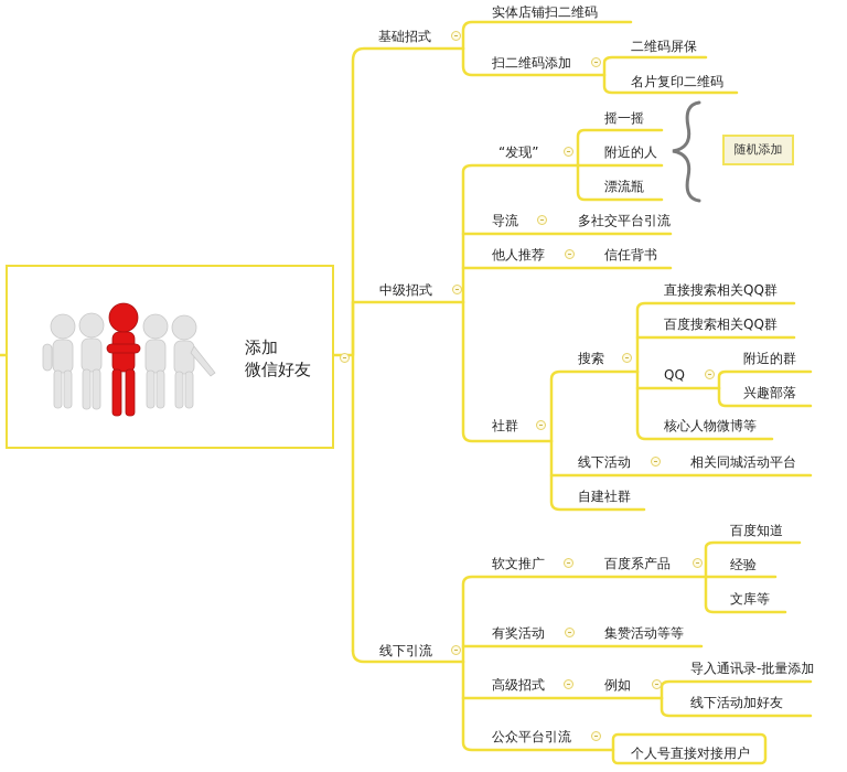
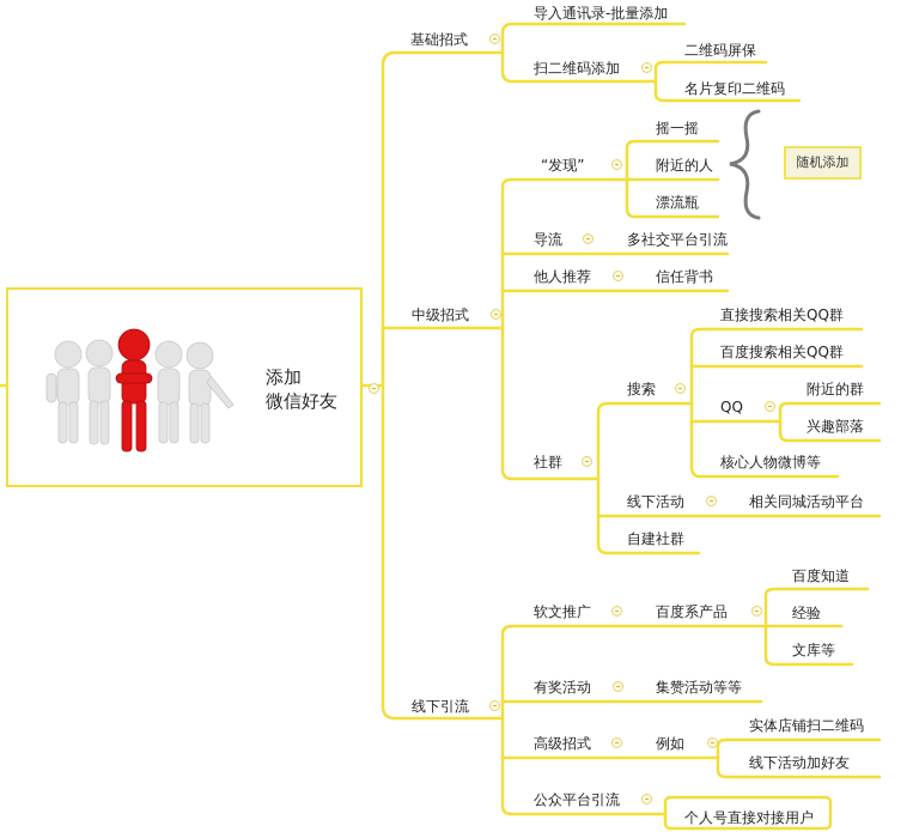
  添加
  微信好友
  随机添加
  基础招式
- 实体店铺扫二维码
+ 导入通讯录-批量添加
  扫二维码添加
  二维码屏保
  名片复印二维码
  中级招式
  “发现”
  摇一摇
  附近的人
  漂流瓶
  导流
  多社交平台引流
  他人推荐
  信任背书
  社群
  搜索
  直接搜索相关QQ群
  百度搜索相关QQ群
  QQ
  附近的群
  兴趣部落
  核心人物微博等
  线下活动
  相关同城活动平台
  自建社群
  线下引流
  软文推广
  百度系产品
  百度知道
  经验
  文库等
  有奖活动
  集赞活动等等
  高级招式
  例如
- 导入通讯录-批量添加
+ 实体店铺扫二维码
  线下活动加好友
  公众平台引流
  个人号直接对接用户
